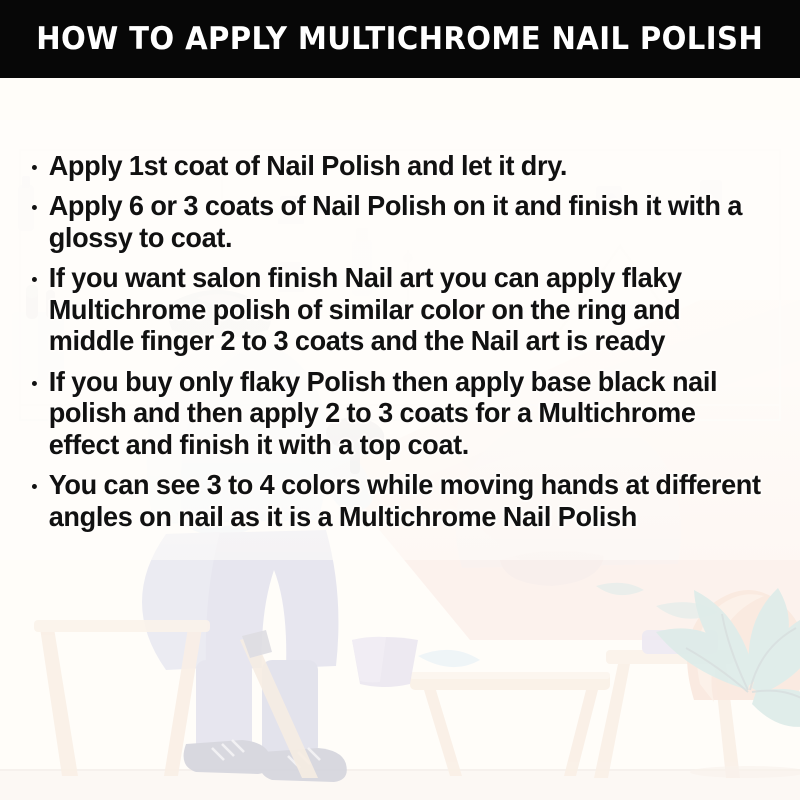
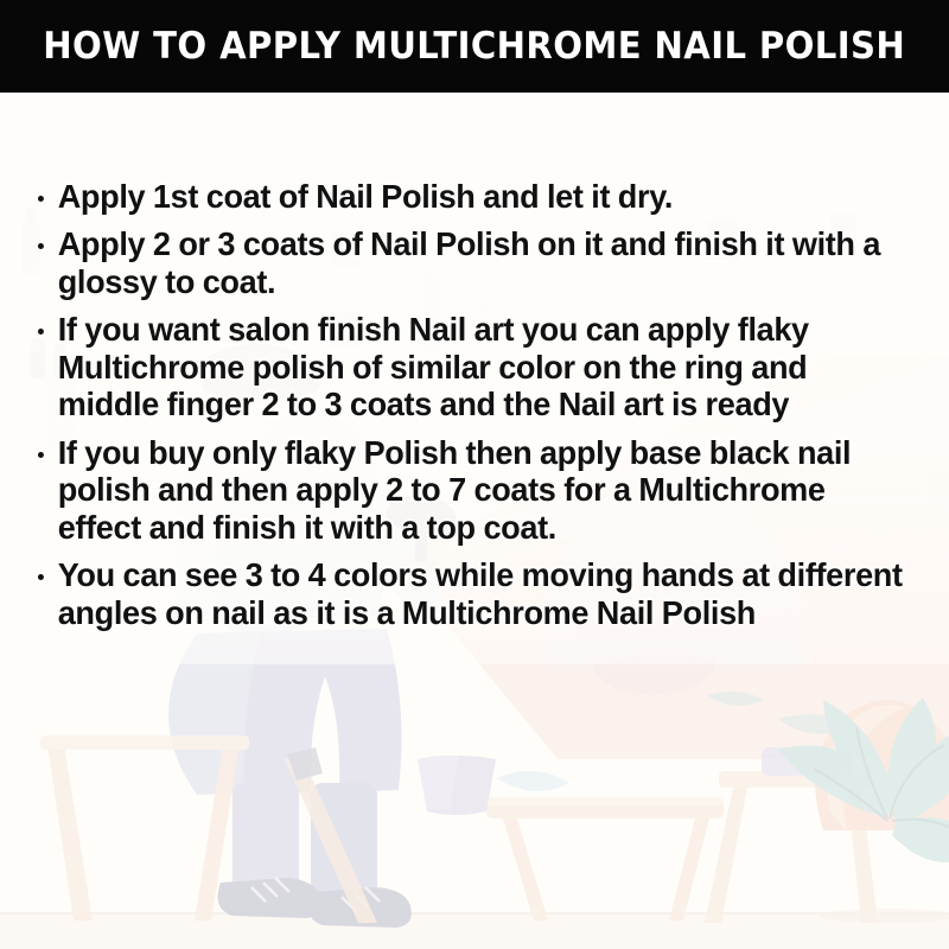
  HOW TO APPLY MULTICHROME NAIL POLISH
  Apply 1st coat of Nail Polish and let it dry.
- Apply 6 or 3 coats of Nail Polish on it and finish it with a glossy to coat.
+ Apply 2 or 3 coats of Nail Polish on it and finish it with a glossy to coat.
  If you want salon finish Nail art you can apply flaky Multichrome polish of similar color on the ring and middle finger 2 to 3 coats and the Nail art is ready
- If you buy only flaky Polish then apply base black nail polish and then apply 2 to 3 coats for a Multichrome effect and finish it with a top coat.
+ If you buy only flaky Polish then apply base black nail polish and then apply 2 to 7 coats for a Multichrome effect and finish it with a top coat.
  You can see 3 to 4 colors while moving hands at different angles on nail as it is a Multichrome Nail Polish
